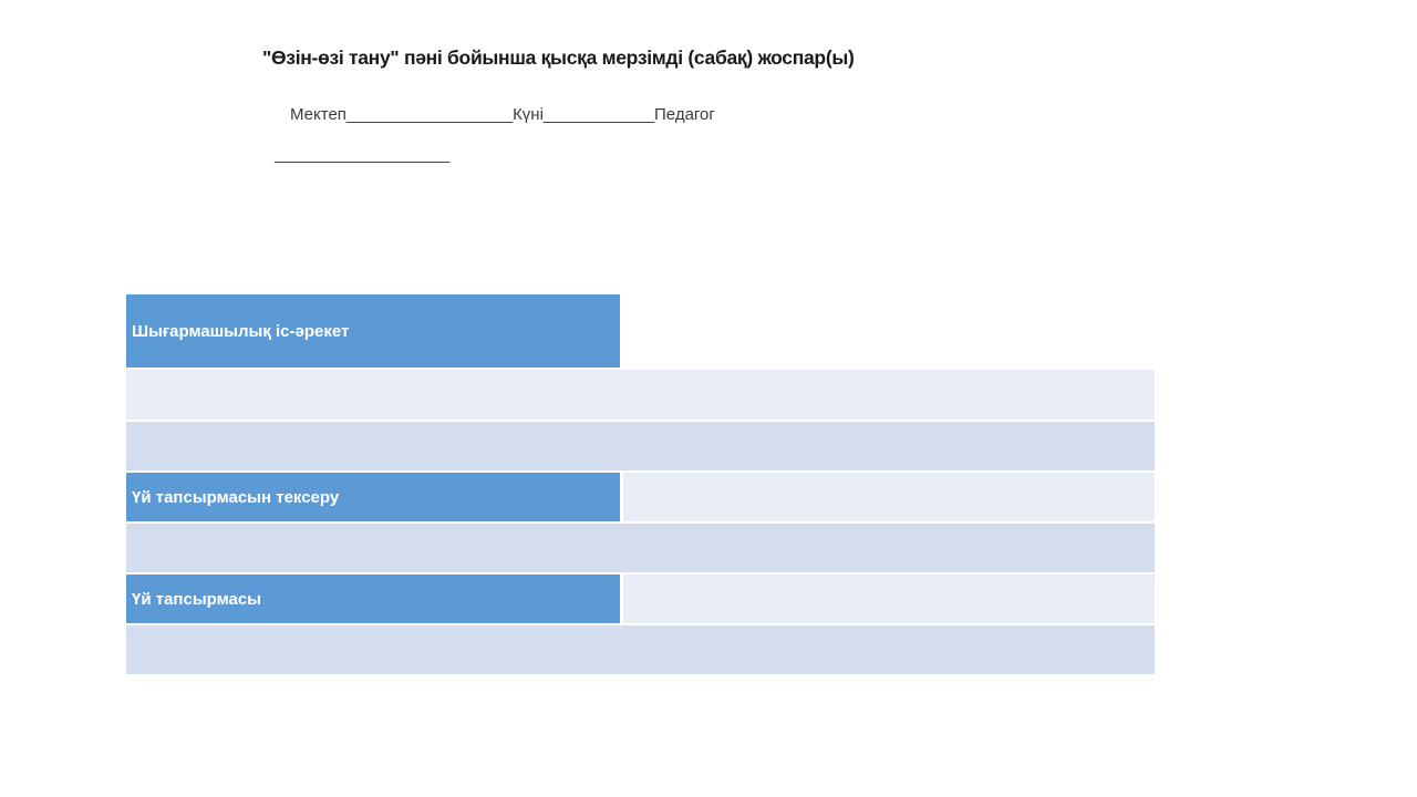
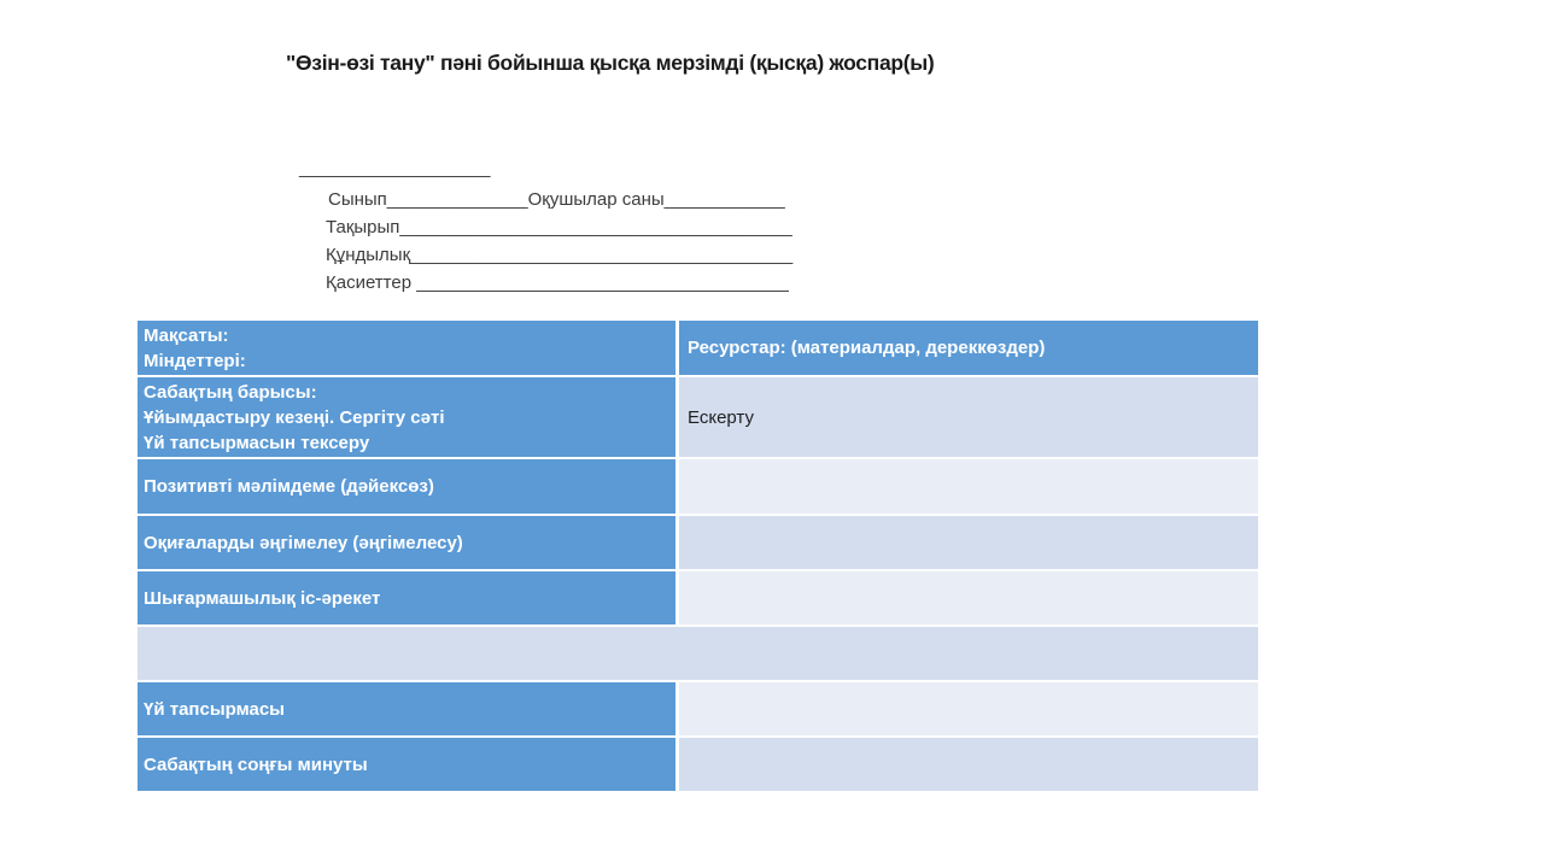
- "Өзін-өзі тану" пәні бойынша қысқа мерзімді (сабақ) жоспар(ы)
+ "Өзін-өзі тану" пәні бойынша қысқа мерзімді (қысқа) жоспар(ы)
- Мектеп__________________Күні____________Педагог
  ___________________
+ Сынып______________Оқушылар саны____________
+ Тақырып_______________________________________
+ Құндылық______________________________________
+ Қасиеттер _____________________________________
+ Мақсаты:
+ Міндеттері:
+ Ресурстар: (материалдар, дереккөздер)
+ Сабақтың барысы:
+ Ұйымдастыру кезеңі. Сергіту сәті
- Шығармашылық іс-әрекет
+ Үй тапсырмасын тексеру
+ Ескерту
+ Позитивті мәлімдеме (дәйексөз)
+ Оқиғаларды әңгімелеу (әңгімелесу)
- Үй тапсырмасын тексеру
+ Шығармашылық іс-әрекет
  Үй тапсырмасы
+ Сабақтың соңғы минуты
